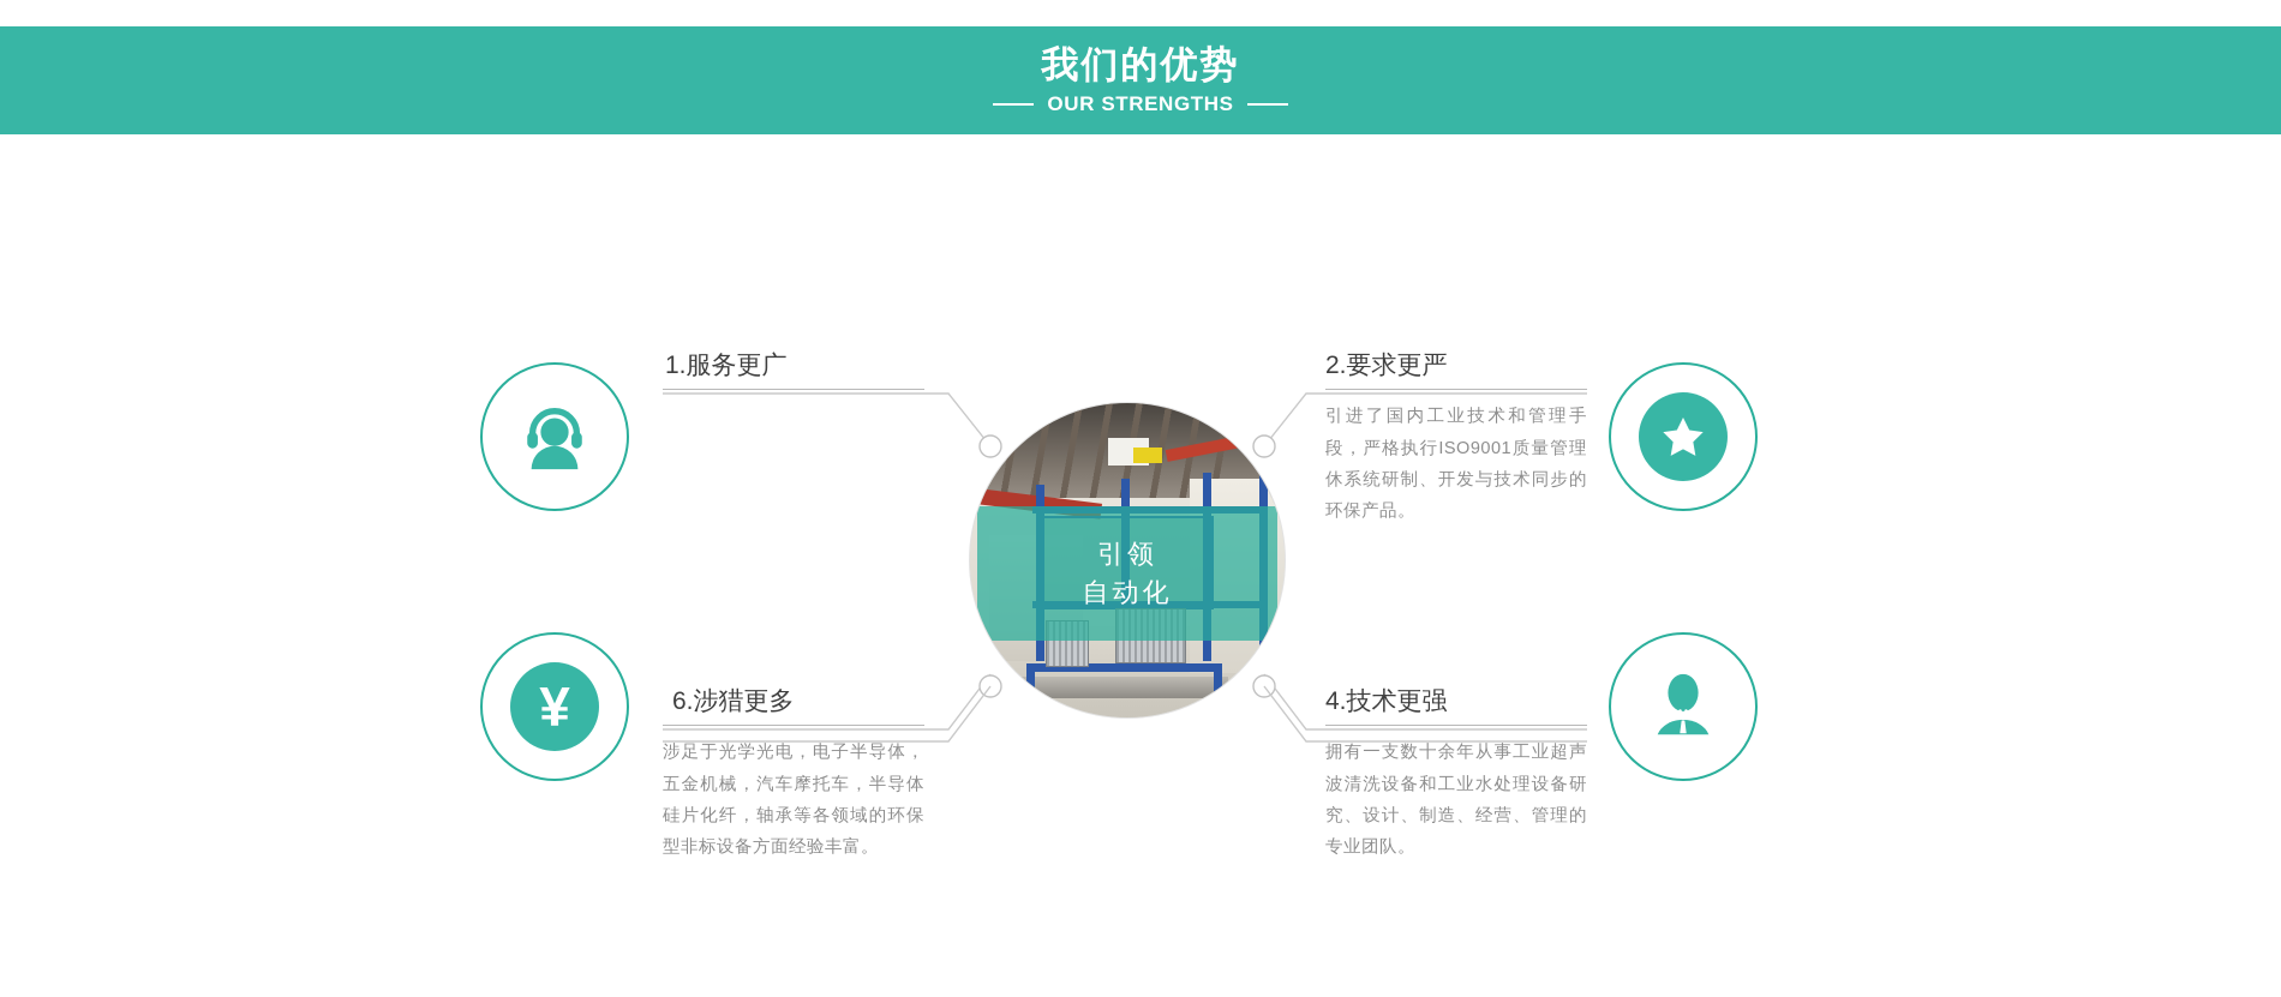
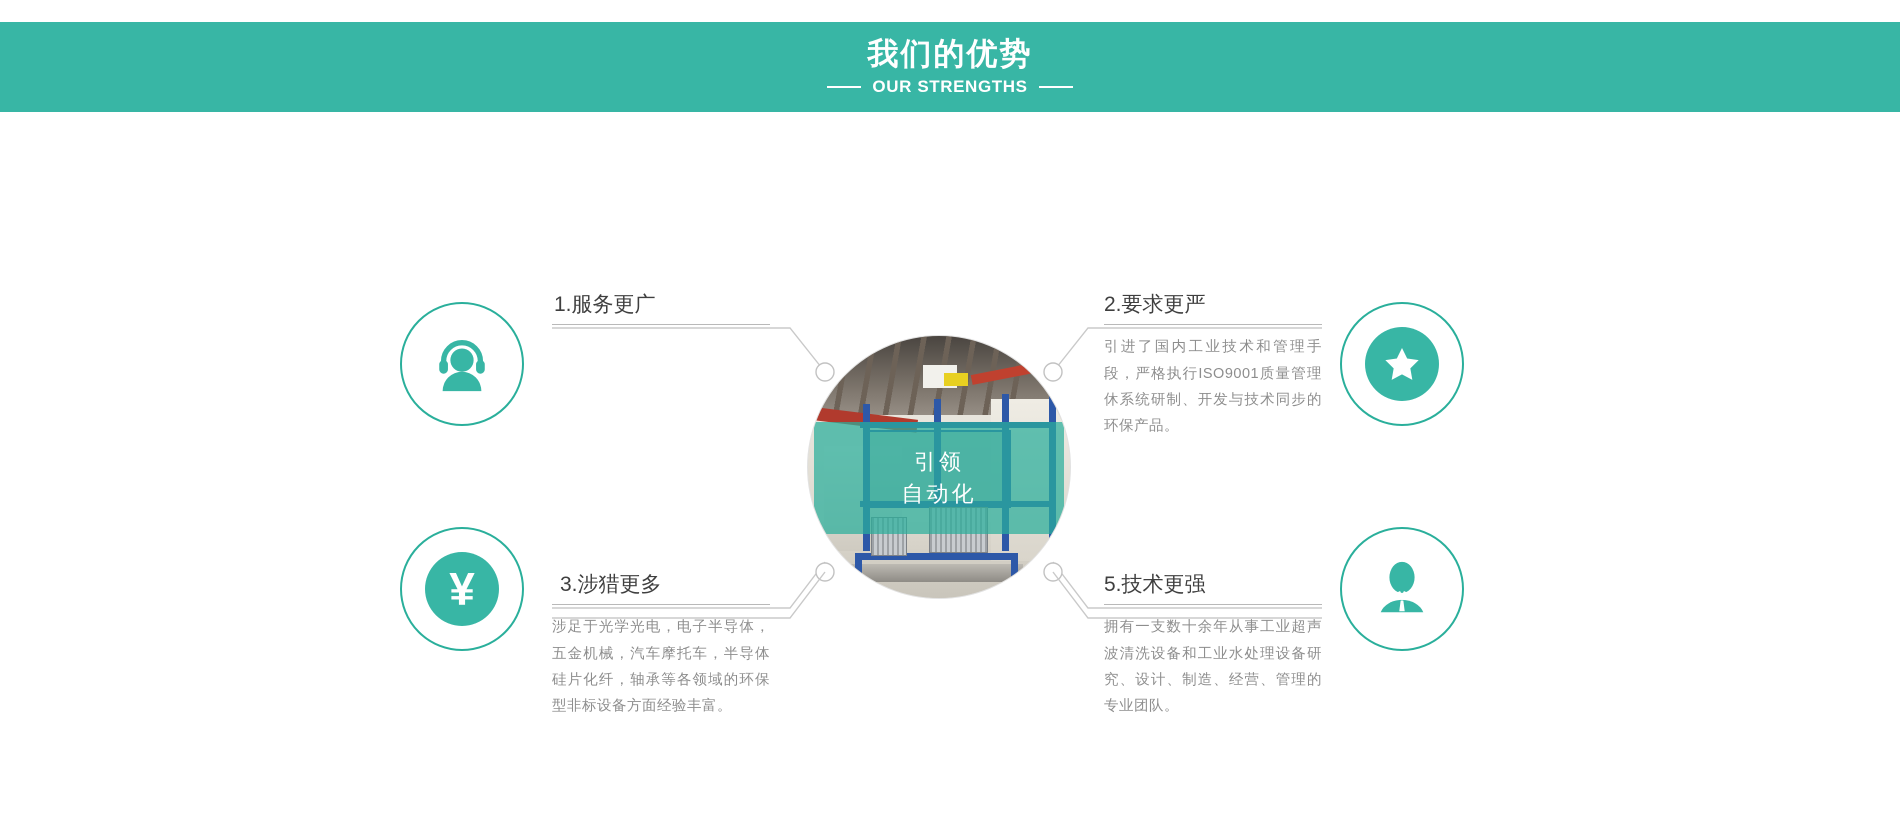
  我们的优势
  OUR STRENGTHS
  引领
  自动化
  ¥
  1.服务更广
  2.要求更严
  引进了国内工业技术和管理手段，严格执行ISO9001质量管理休系统研制、开发与技术同步的环保产品。
- 6.涉猎更多
+ 3.涉猎更多
  涉足于光学光电，电子半导体，五金机械，汽车摩托车，半导体硅片化纤，轴承等各领域的环保型非标设备方面经验丰富。
- 4.技术更强
+ 5.技术更强
  拥有一支数十余年从事工业超声波清洗设备和工业水处理设备研究、设计、制造、经营、管理的专业团队。
